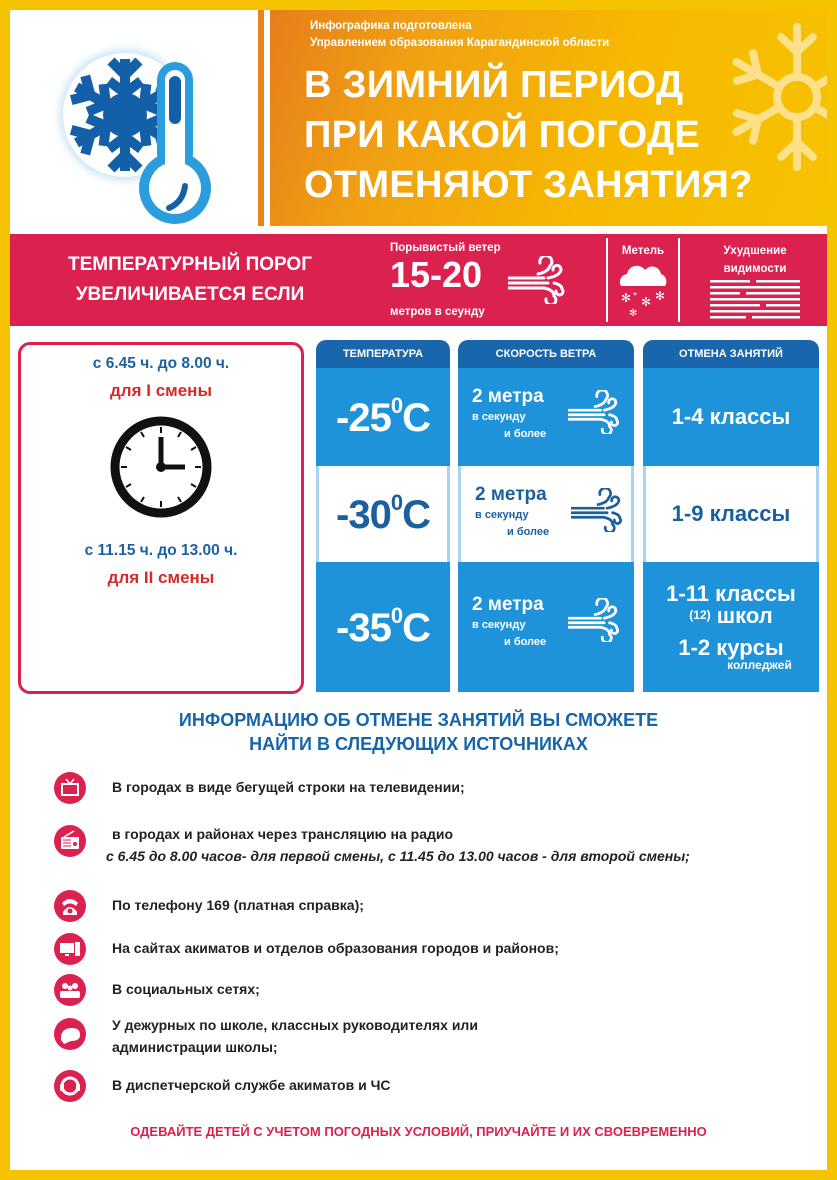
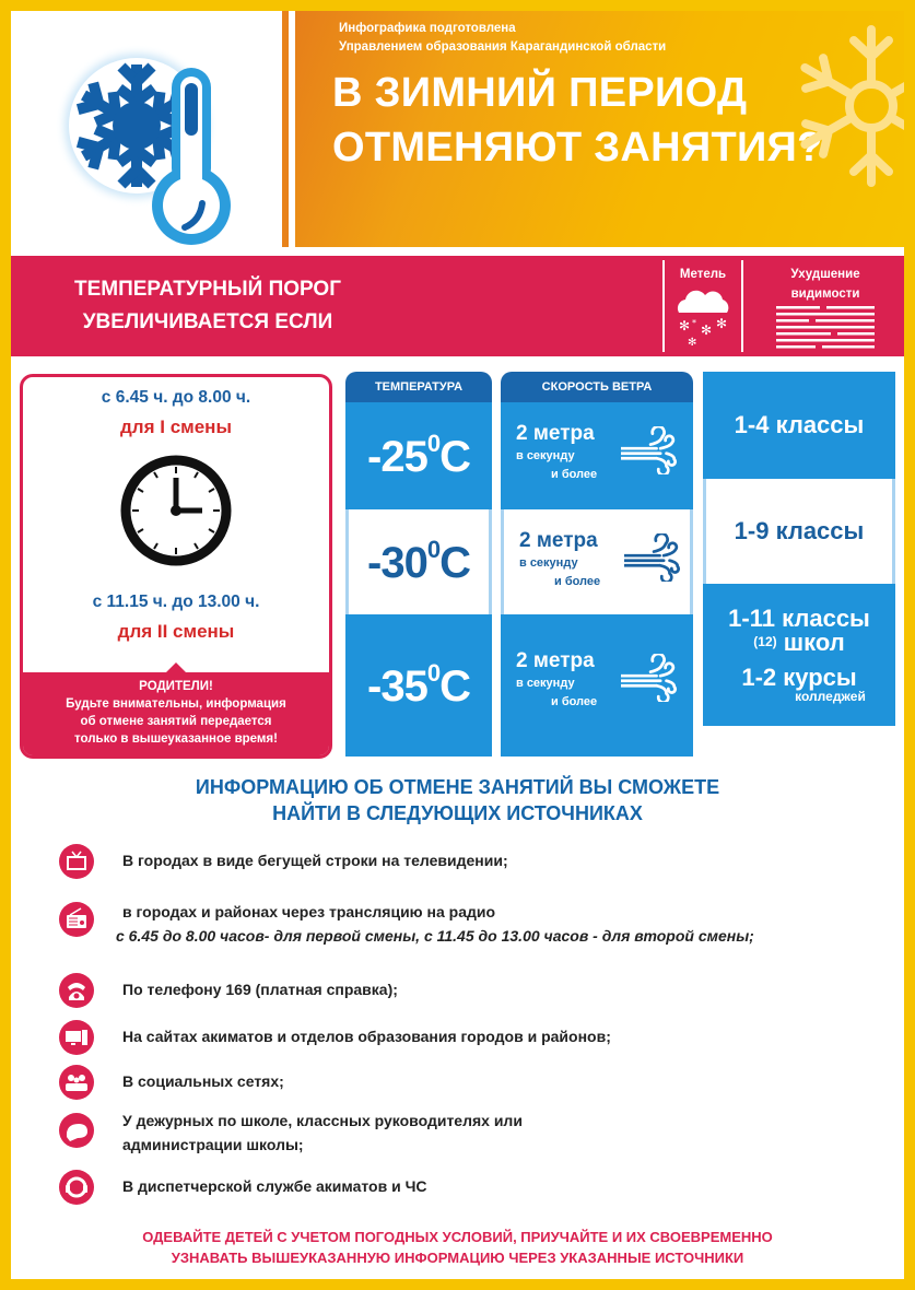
  Инфографика подготовлена
  Управлением образования Карагандинской области
  В ЗИМНИЙ ПЕРИОД
- ПРИ КАКОЙ ПОГОДЕ
  ОТМЕНЯЮТ ЗАНЯТИЯ?
  ТЕМПЕРАТУРНЫЙ ПОРОГ
  УВЕЛИЧИВАЕТСЯ ЕСЛИ
- Порывистый ветер
- 15-20
- метров в сеунду
  Метель
  ✻
  *
  ✻
  ✻
  ✻
  Ухудшение
  видимости
  с 6.45 ч. до 8.00 ч.
  для I смены
  с 11.15 ч. до 13.00 ч.
  для II смены
+ РОДИТЕЛИ!
+ Будьте внимательны, информация
+ об отмене занятий передается
+ только в вышеуказанное время!
  ТЕМПЕРАТУРА
  -250С
  -300С
  -350С
  СКОРОСТЬ ВЕТРА
  2 метра
  в секунду
  и более
  2 метра
  в секунду
  и более
  2 метра
  в секунду
  и более
- ОТМЕНА ЗАНЯТИЙ
  1-4 классы
  1-9 классы
  1-11 классы
  (12) школ
  1-2 курсы
  колледжей
  ИНФОРМАЦИЮ ОБ ОТМЕНЕ ЗАНЯТИЙ ВЫ СМОЖЕТЕ
  НАЙТИ В СЛЕДУЮЩИХ ИСТОЧНИКАХ
  В городах в виде бегущей строки на телевидении;
  в городах и районах через трансляцию на радио
  с 6.45 до 8.00 часов- для первой смены, с 11.45 до 13.00 часов - для второй смены;
  По телефону 169 (платная справка);
  На сайтах акиматов и отделов образования городов и районов;
  В социальных сетях;
  У дежурных по школе, классных руководителях или
  администрации школы;
  В диспетчерской службе акиматов и ЧС
  ОДЕВАЙТЕ ДЕТЕЙ С УЧЕТОМ ПОГОДНЫХ УСЛОВИЙ, ПРИУЧАЙТЕ И ИХ СВОЕВРЕМЕННО
+ УЗНАВАТЬ ВЫШЕУКАЗАННУЮ ИНФОРМАЦИЮ ЧЕРЕЗ УКАЗАННЫЕ ИСТОЧНИКИ
